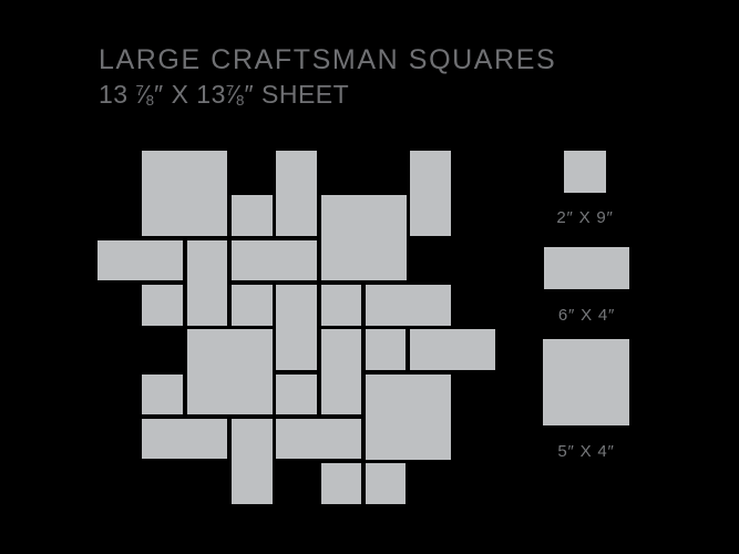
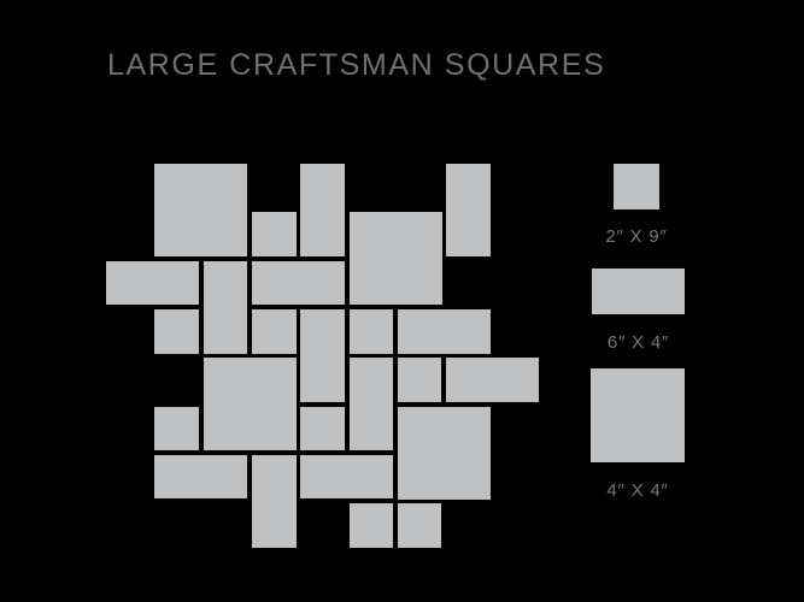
  LARGE CRAFTSMAN SQUARES
- 13 7⁄8″ X 137⁄8″ SHEET
  2″ X 9″
  6″ X 4″
- 5″ X 4″
+ 4″ X 4″
